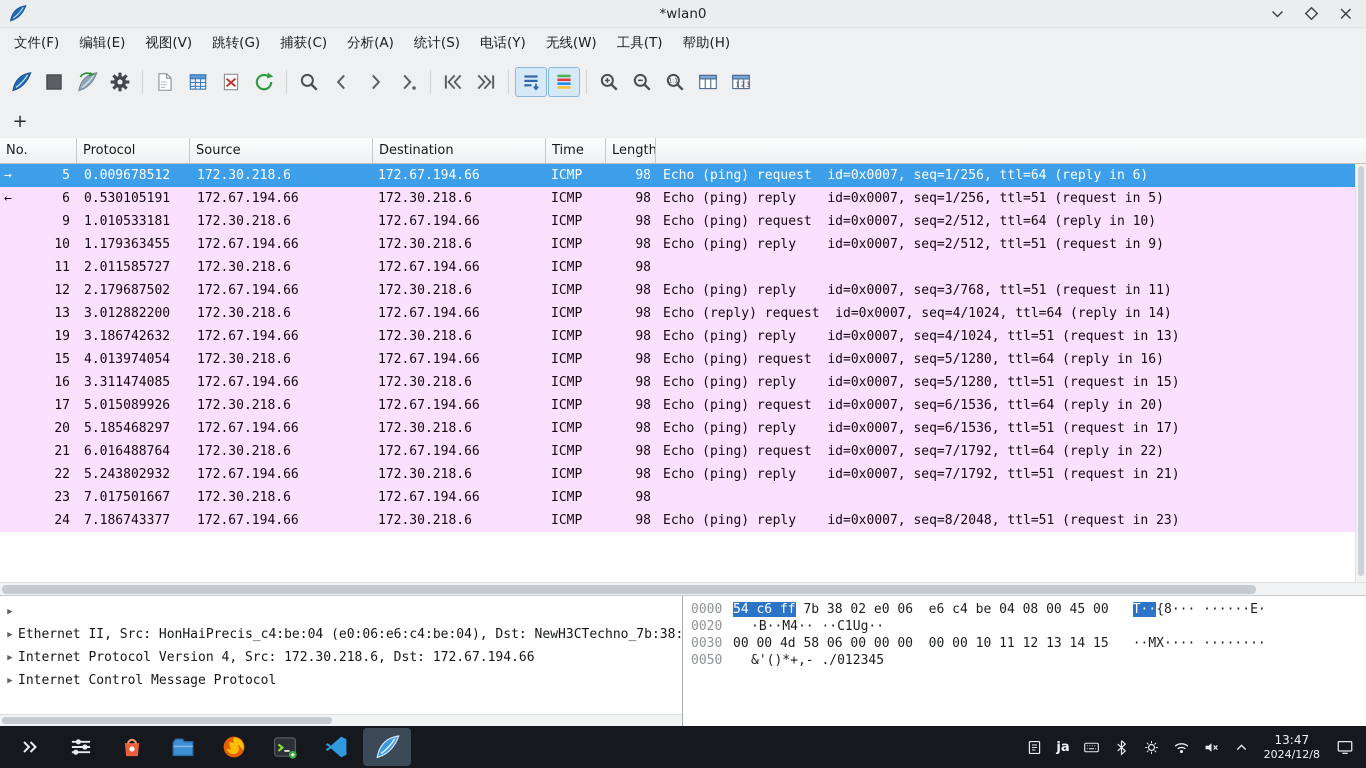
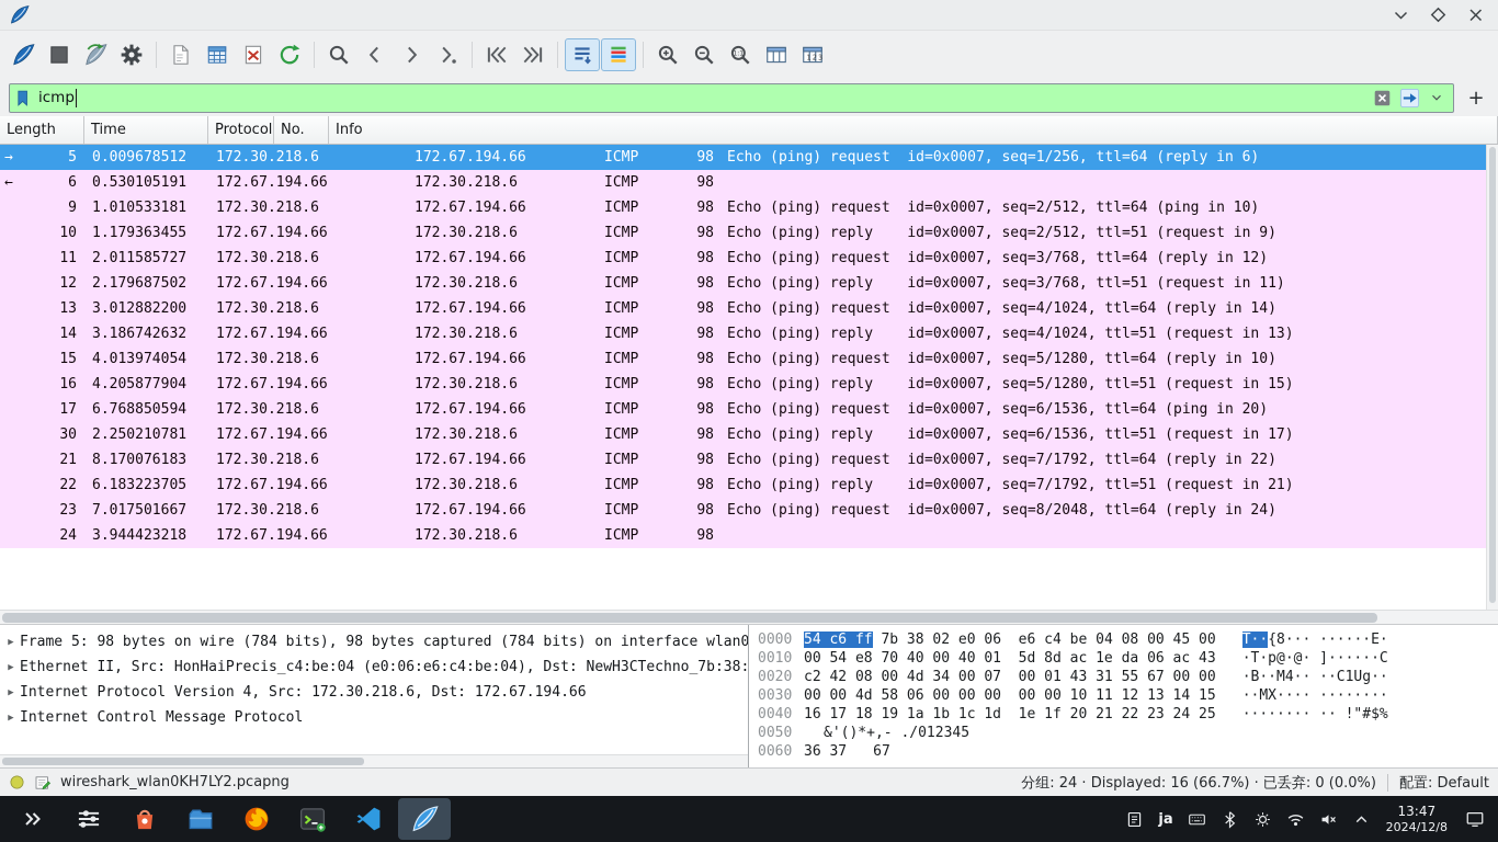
- *wlan0
- 文件(F)
- 编辑(E)
- 视图(V)
- 跳转(G)
- 捕获(C)
- 分析(A)
- 统计(S)
- 电话(Y)
- 无线(W)
- 工具(T)
- 帮助(H)
  1
  2
  3
+ icmp
  +
- No.
+ Length
- Protocol
+ Time
- Source
- Destination
- Time
+ Protocol
- Length
+ No.
+ Info
  →
  5
  0.009678512
  172.30.218.6
  172.67.194.66
  ICMP
  98
  Echo (ping) request id=0x0007, seq=1/256, ttl=64 (reply in 6)
  ←
  6
  0.530105191
  172.67.194.66
  172.30.218.6
  ICMP
  98
- Echo (ping) reply id=0x0007, seq=1/256, ttl=51 (request in 5)
  9
  1.010533181
  172.30.218.6
  172.67.194.66
  ICMP
  98
- Echo (ping) request id=0x0007, seq=2/512, ttl=64 (reply in 10)
+ Echo (ping) request id=0x0007, seq=2/512, ttl=64 (ping in 10)
  10
  1.179363455
  172.67.194.66
  172.30.218.6
  ICMP
  98
  Echo (ping) reply id=0x0007, seq=2/512, ttl=51 (request in 9)
  11
  2.011585727
  172.30.218.6
  172.67.194.66
  ICMP
  98
+ Echo (ping) request id=0x0007, seq=3/768, ttl=64 (reply in 12)
  12
  2.179687502
  172.67.194.66
  172.30.218.6
  ICMP
  98
  Echo (ping) reply id=0x0007, seq=3/768, ttl=51 (request in 11)
  13
  3.012882200
  172.30.218.6
  172.67.194.66
  ICMP
  98
- Echo (reply) request id=0x0007, seq=4/1024, ttl=64 (reply in 14)
+ Echo (ping) request id=0x0007, seq=4/1024, ttl=64 (reply in 14)
- 19
+ 14
  3.186742632
  172.67.194.66
  172.30.218.6
  ICMP
  98
  Echo (ping) reply id=0x0007, seq=4/1024, ttl=51 (request in 13)
  15
  4.013974054
  172.30.218.6
  172.67.194.66
  ICMP
  98
- Echo (ping) request id=0x0007, seq=5/1280, ttl=64 (reply in 16)
+ Echo (ping) request id=0x0007, seq=5/1280, ttl=64 (reply in 10)
  16
- 3.311474085
+ 4.205877904
  172.67.194.66
  172.30.218.6
  ICMP
  98
  Echo (ping) reply id=0x0007, seq=5/1280, ttl=51 (request in 15)
  17
- 5.015089926
+ 6.768850594
  172.30.218.6
  172.67.194.66
  ICMP
  98
- Echo (ping) request id=0x0007, seq=6/1536, ttl=64 (reply in 20)
+ Echo (ping) request id=0x0007, seq=6/1536, ttl=64 (ping in 20)
- 20
+ 30
- 5.185468297
+ 2.250210781
  172.67.194.66
  172.30.218.6
  ICMP
  98
  Echo (ping) reply id=0x0007, seq=6/1536, ttl=51 (request in 17)
  21
- 6.016488764
+ 8.170076183
  172.30.218.6
  172.67.194.66
  ICMP
  98
  Echo (ping) request id=0x0007, seq=7/1792, ttl=64 (reply in 22)
  22
- 5.243802932
+ 6.183223705
  172.67.194.66
  172.30.218.6
  ICMP
  98
  Echo (ping) reply id=0x0007, seq=7/1792, ttl=51 (request in 21)
  23
  7.017501667
  172.30.218.6
  172.67.194.66
  ICMP
  98
+ Echo (ping) request id=0x0007, seq=8/2048, ttl=64 (reply in 24)
  24
- 7.186743377
+ 3.944423218
  172.67.194.66
  172.30.218.6
  ICMP
  98
- Echo (ping) reply id=0x0007, seq=8/2048, ttl=51 (request in 23)
  ▶
+ Frame 5: 98 bytes on wire (784 bits), 98 bytes captured (784 bits) on interface wlan0
  ▶
  Ethernet II, Src: HonHaiPrecis_c4:be:04 (e0:06:e6:c4:be:04), Dst: NewH3CTechno_7b:38:
  ▶
  Internet Protocol Version 4, Src: 172.30.218.6, Dst: 172.67.194.66
  ▶
  Internet Control Message Protocol
  0000
  54 c6 ff 7b 38 02 e0 06 e6 c4 be 04 08 00 45 00
  T··{8··· ······E·
+ 0010
+ 00 54 e8 70 40 00 40 01 5d 8d ac 1e da 06 ac 43
+ ·T·p@·@· ]······C
  0020
+ c2 42 08 00 4d 34 00 07 00 01 43 31 55 67 00 00
  ·B··M4·· ··C1Ug··
  0030
  00 00 4d 58 06 00 00 00 00 00 10 11 12 13 14 15
  ··MX···· ········
+ 0040
+ 16 17 18 19 1a 1b 1c 1d 1e 1f 20 21 22 23 24 25
+ ········ ·· !"#$%
  0050
  &'()*+,- ./012345
+ 0060
+ 36 37
+ 67
+ wireshark_wlan0KH7LY2.pcapng
+ 分组: 24 · Displayed: 16 (66.7%) · 已丢弃: 0 (0.0%)
+ 配置: Default
  ja
  13:47
  2024/12/8
